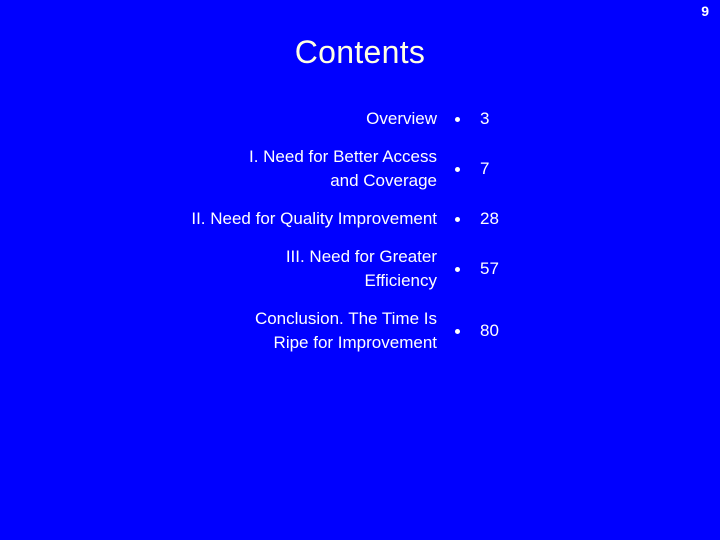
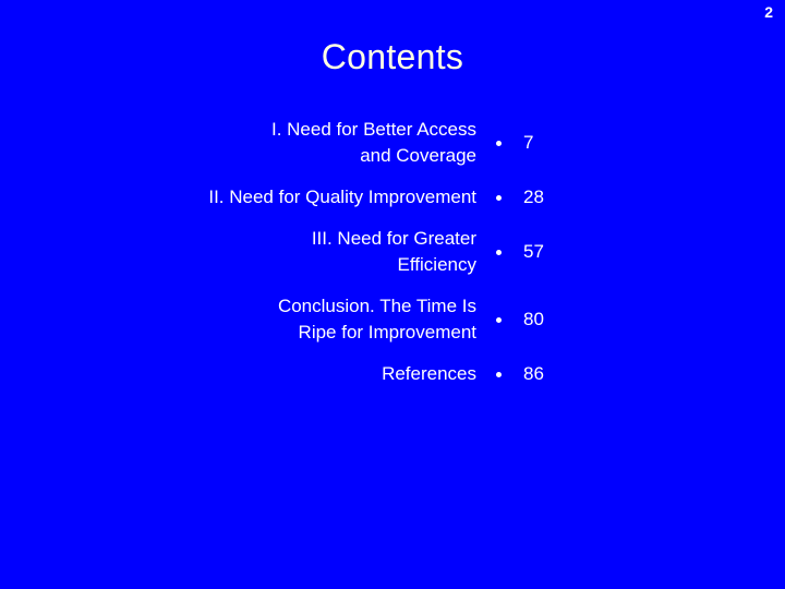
- 9
+ 2
  Contents
- Overview
- 3
  I. Need for Better Access and Coverage
  7
  II. Need for Quality Improvement
  28
  III. Need for Greater Efficiency
  57
  Conclusion. The Time Is Ripe for Improvement
  80
+ References
+ 86
